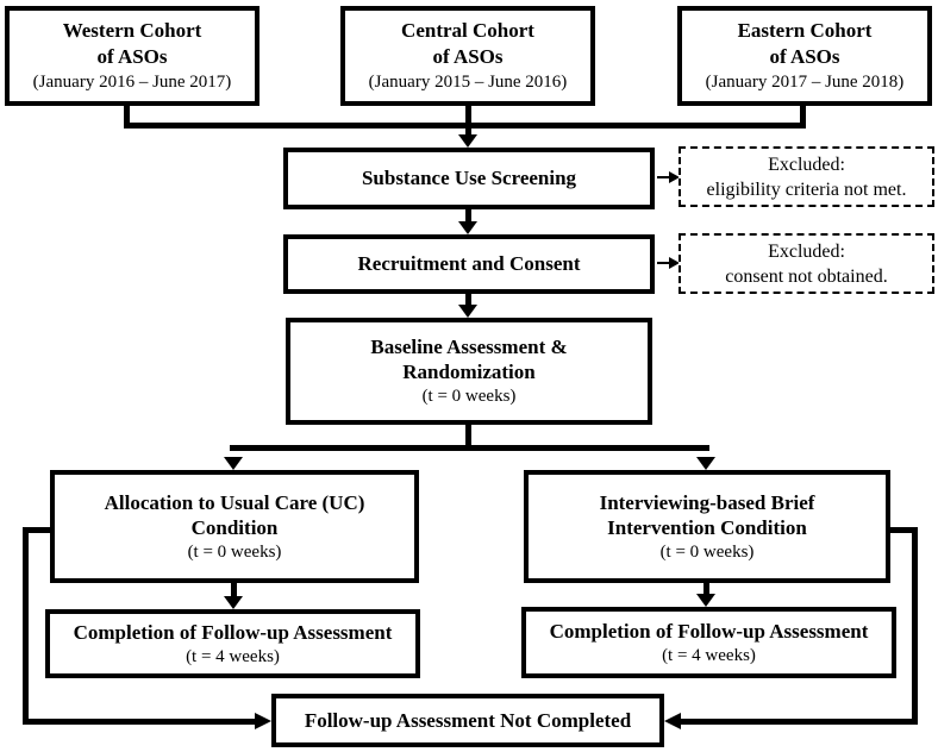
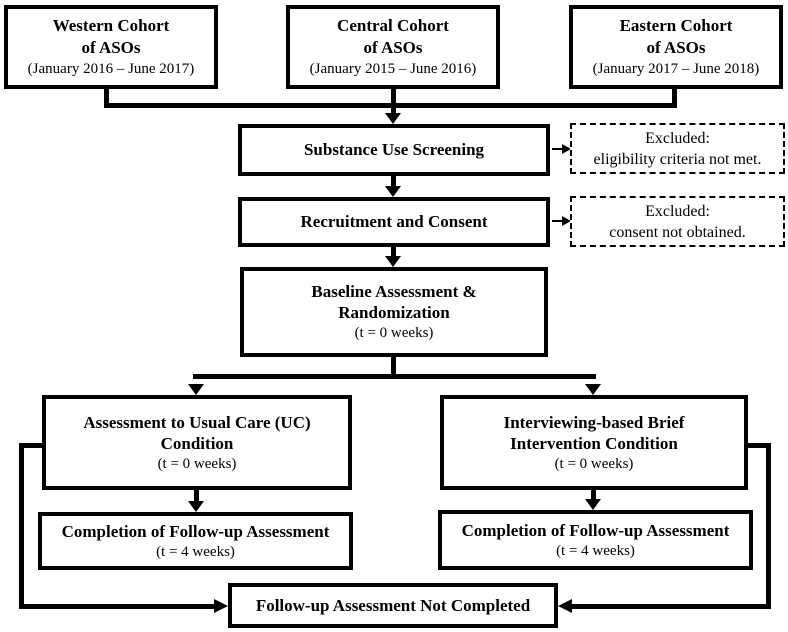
  Western Cohort
  of ASOs
  (January 2016 – June 2017)
  Central Cohort
  of ASOs
  (January 2015 – June 2016)
  Eastern Cohort
  of ASOs
  (January 2017 – June 2018)
  Substance Use Screening
  Excluded:
  eligibility criteria not met.
  Recruitment and Consent
  Excluded:
  consent not obtained.
  Baseline Assessment &
  Randomization
  (t = 0 weeks)
- Allocation to Usual Care (UC)
+ Assessment to Usual Care (UC)
  Condition
  (t = 0 weeks)
  Interviewing-based Brief
  Intervention Condition
  (t = 0 weeks)
  Completion of Follow-up Assessment
  (t = 4 weeks)
  Completion of Follow-up Assessment
  (t = 4 weeks)
  Follow-up Assessment Not Completed
